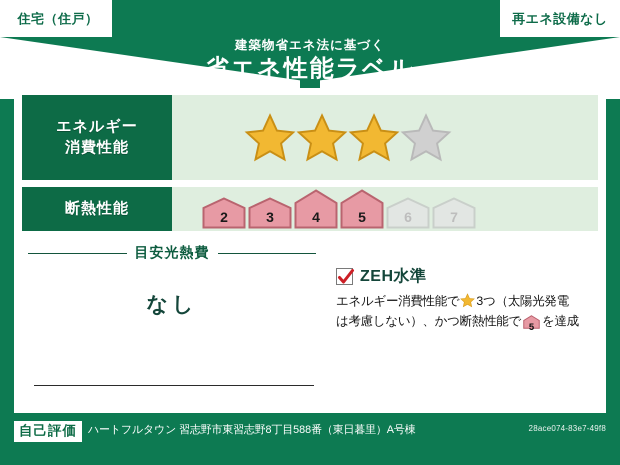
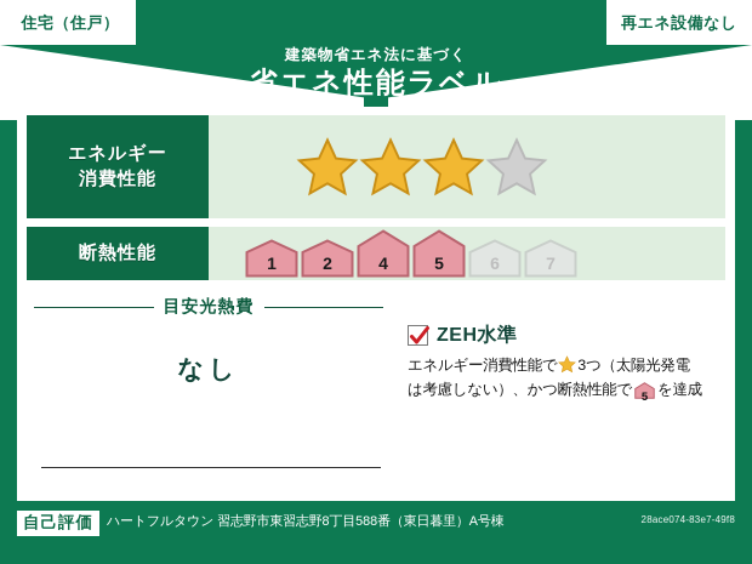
  住宅（住戸）
  再エネ設備なし
  建築物省エネ法に基づく
  省エネ性能ラベル
  エネルギー
  消費性能
  断熱性能
+ 1
  2
- 3
  4
  5
  6
  7
  目安光熱費
  なし
  ZEH水準
  エネルギー消費性能で 3つ（太陽光発電
  は考慮しない）、かつ断熱性能で
  5
  を達成
  自己評価
  ハートフルタウン 習志野市東習志野8丁目588番（東日暮里）A号棟
  28ace074-83e7-49f8
